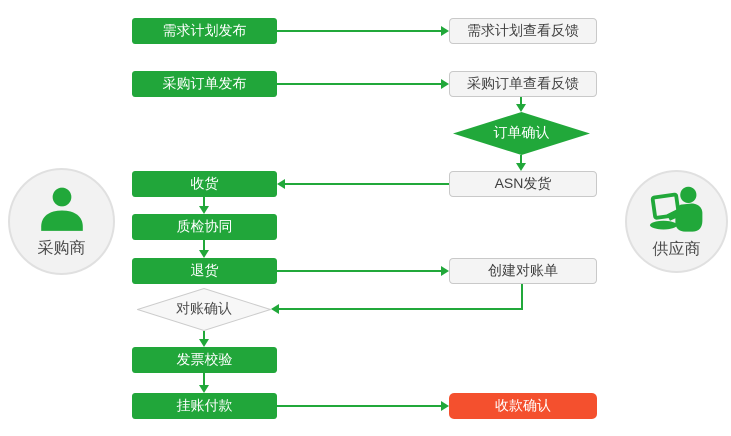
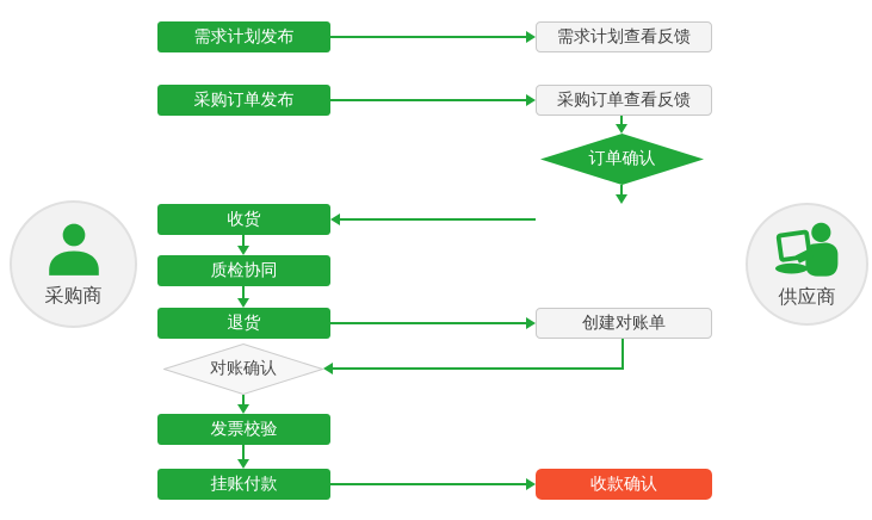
  采购商
  供应商
  需求计划发布
  采购订单发布
  收货
  质检协同
  退货
  对账确认
  发票校验
  挂账付款
  需求计划查看反馈
  采购订单查看反馈
  订单确认
- ASN发货
  创建对账单
  收款确认
